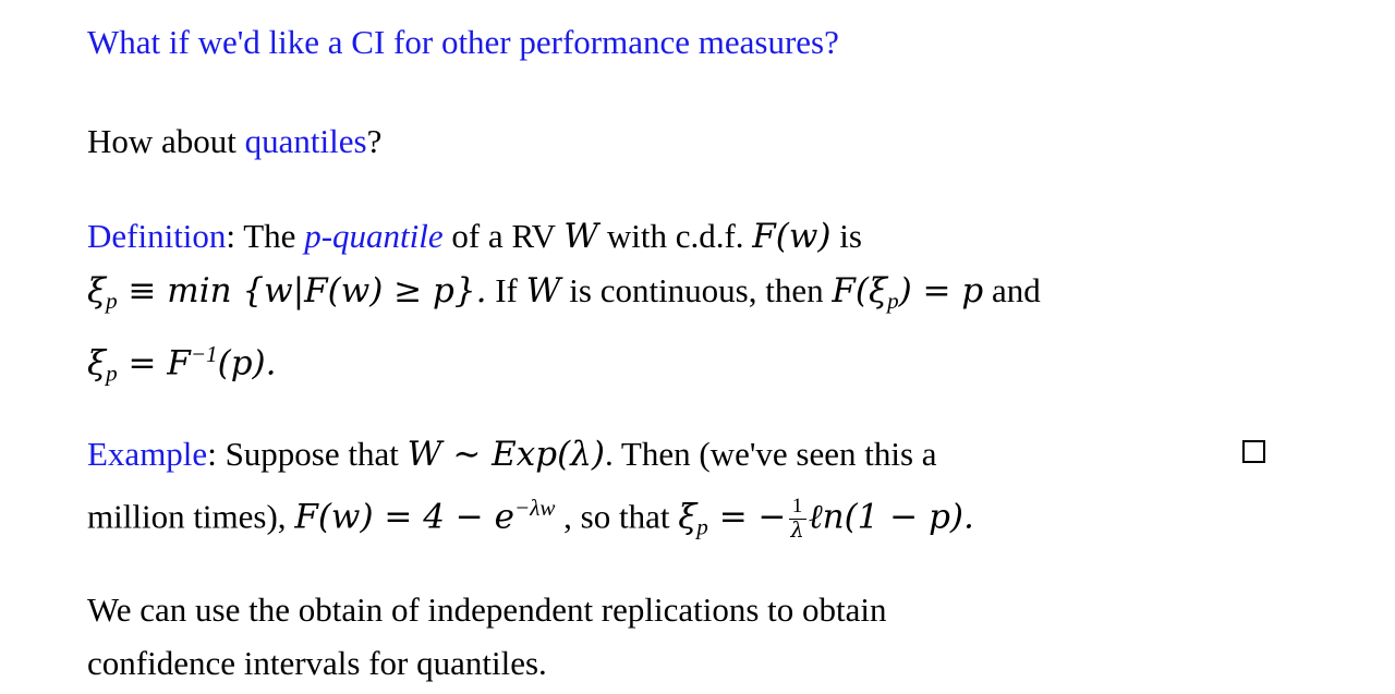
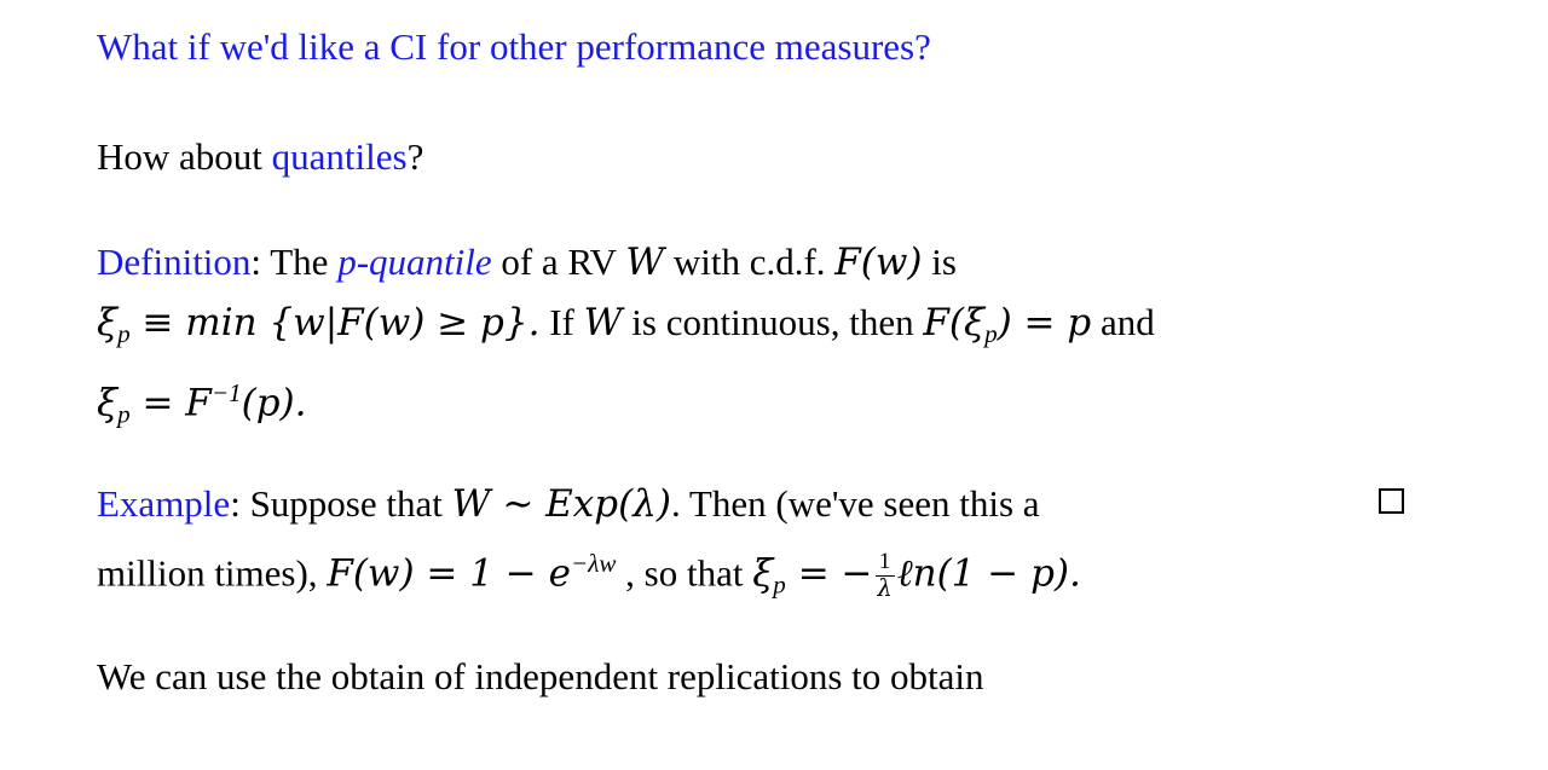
  What if we'd like a CI for other performance measures?
  How about quantiles?
  Definition: The p-quantile of a RV W with c.d.f. F(w) is
  ξp ≡ min {w|F(w) ≥ p}. If W is continuous, then F(ξp) = p and
  ξp = F−1(p).
  Example: Suppose that W ∼ Exp(λ). Then (we've seen this a
- million times), F(w) = 4 − e−λw , so that ξp = −
+ million times), F(w) = 1 − e−λw , so that ξp = −
  1
  λ
  ℓn(1 − p).
  We can use the obtain of independent replications to obtain
- confidence intervals for quantiles.
